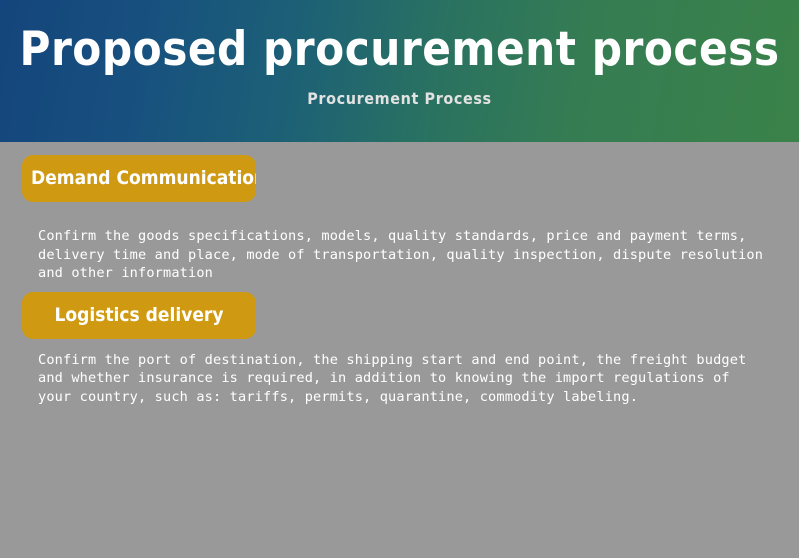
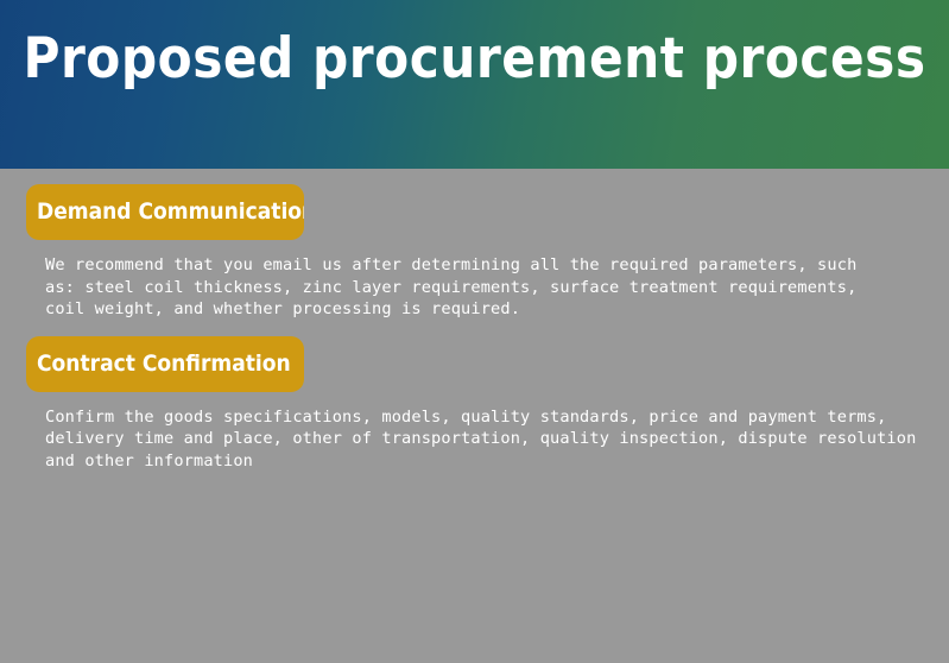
  Proposed procurement process
- Procurement Process
  Demand Communicatio
+ We recommend that you email us after determining all the required parameters, such as: steel coil thickness, zinc layer requirements, surface treatment requirements, coil weight, and whether processing is required.
+ Contract Confirmation
- Confirm the goods specifications, models, quality standards, price and payment terms, delivery time and place, mode of transportation, quality inspection, dispute resolution and other information
+ Confirm the goods specifications, models, quality standards, price and payment terms, delivery time and place, other of transportation, quality inspection, dispute resolution and other information
- Logistics delivery
- Confirm the port of destination, the shipping start and end point, the freight budget and whether insurance is required, in addition to knowing the import regulations of your country, such as: tariffs, permits, quarantine, commodity labeling.
